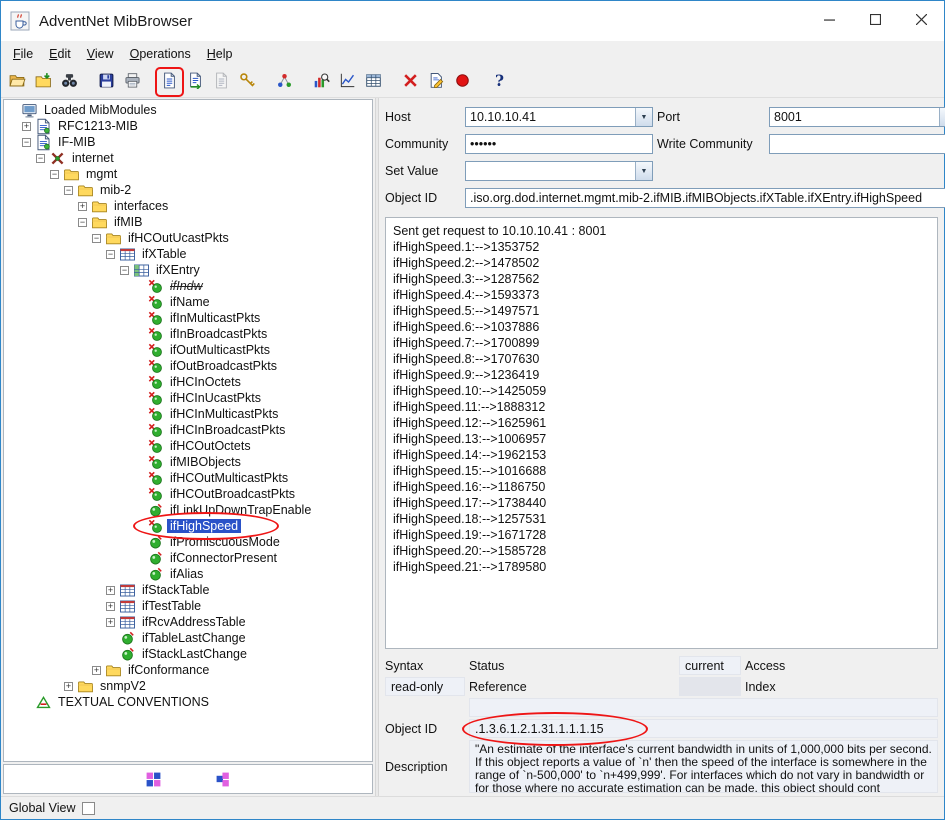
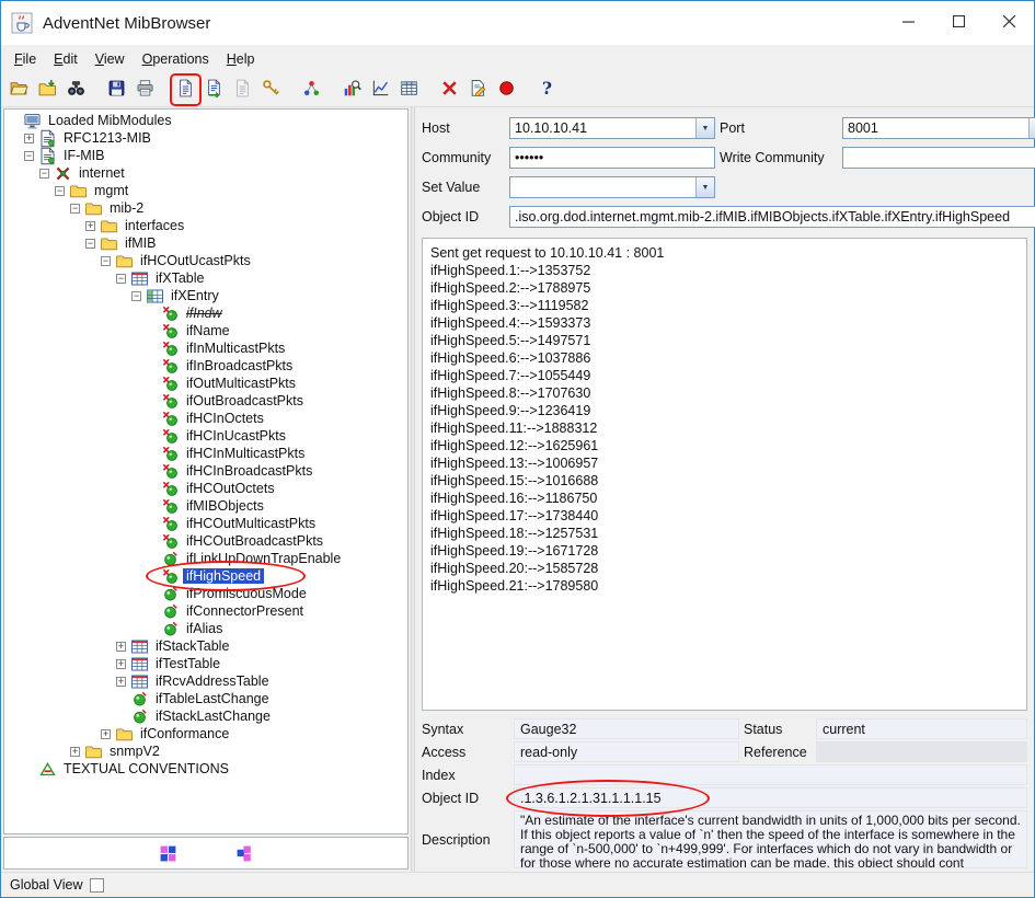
  AdventNet MibBrowser
  File
  Edit
  View
  Operations
  Help
  ?
  Loaded MibModules
  +
  RFC1213-MIB
  −
  IF-MIB
  −
  internet
  −
  mgmt
  −
  mib-2
  +
  interfaces
  −
  ifMIB
  −
  ifHCOutUcastPkts
  −
  ifXTable
  −
  ifXEntry
  ifIndw
  ifName
  ifInMulticastPkts
  ifInBroadcastPkts
  ifOutMulticastPkts
  ifOutBroadcastPkts
  ifHCInOctets
  ifHCInUcastPkts
  ifHCInMulticastPkts
  ifHCInBroadcastPkts
  ifHCOutOctets
  ifMIBObjects
  ifHCOutMulticastPkts
  ifHCOutBroadcastPkts
  ifLinkUpDownTrapEnable
  ifHighSpeed
  ifPromiscuousMode
  ifConnectorPresent
  ifAlias
  +
  ifStackTable
  +
  ifTestTable
  +
  ifRcvAddressTable
  ifTableLastChange
  ifStackLastChange
  +
  ifConformance
  +
  snmpV2
  TEXTUAL CONVENTIONS
  Host
  10.10.10.41
  Port
  8001
  Community
  ••••••
  Write Community
  Set Value
  Object ID
  .iso.org.dod.internet.mgmt.mib-2.ifMIB.ifMIBObjects.ifXTable.ifXEntry.ifHighSpeed
  Sent get request to 10.10.10.41 : 8001
  ifHighSpeed.1:-->1353752
- ifHighSpeed.2:-->1478502
+ ifHighSpeed.2:-->1788975
- ifHighSpeed.3:-->1287562
+ ifHighSpeed.3:-->1119582
  ifHighSpeed.4:-->1593373
  ifHighSpeed.5:-->1497571
  ifHighSpeed.6:-->1037886
- ifHighSpeed.7:-->1700899
+ ifHighSpeed.7:-->1055449
  ifHighSpeed.8:-->1707630
  ifHighSpeed.9:-->1236419
- ifHighSpeed.10:-->1425059
  ifHighSpeed.11:-->1888312
  ifHighSpeed.12:-->1625961
  ifHighSpeed.13:-->1006957
- ifHighSpeed.14:-->1962153
  ifHighSpeed.15:-->1016688
  ifHighSpeed.16:-->1186750
  ifHighSpeed.17:-->1738440
  ifHighSpeed.18:-->1257531
  ifHighSpeed.19:-->1671728
  ifHighSpeed.20:-->1585728
  ifHighSpeed.21:-->1789580
  Syntax
+ Gauge32
  Status
  current
  Access
  read-only
  Reference
  Index
  Object ID
  .1.3.6.1.2.1.31.1.1.1.15
  Description
  "An estimate of the interface's current bandwidth in units of 1,000,000 bits per second. If this object reports a value of `n' then the speed of the interface is somewhere in the range of `n-500,000' to `n+499,999'. For interfaces which do not vary in bandwidth or for those where no accurate estimation can be made, this object should cont
  Global View
